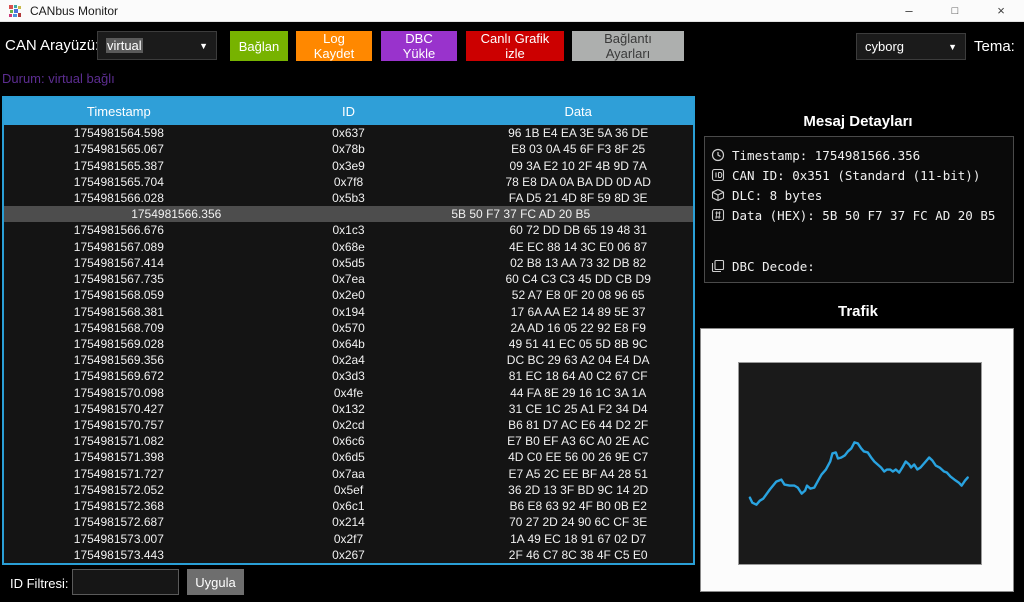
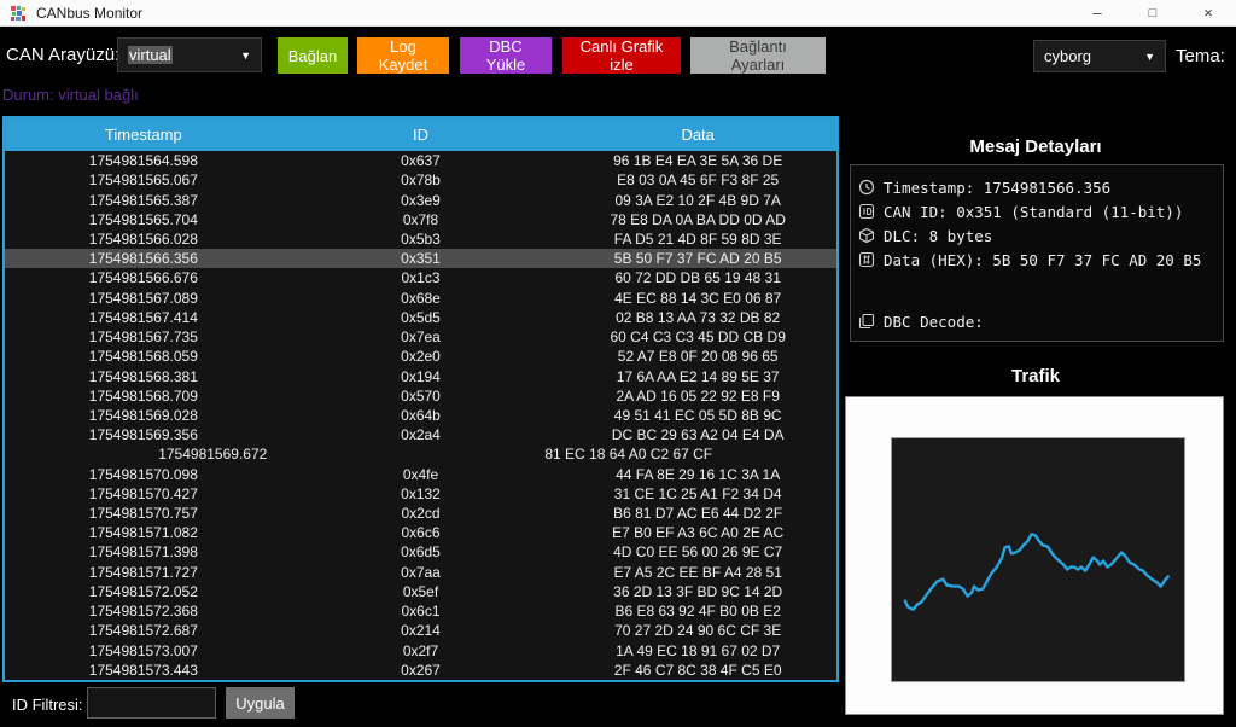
  CANbus Monitor
  –
  □
  ×
  CAN Arayüzü
  virtual
  ▼
  Bağlan
  Log Kaydet
  DBC Yükle
  Canlı Grafik izle
  Bağlantı Ayarları
  cyborg
  ▼
  Tema:
  Durum: virtual bağlı
  Timestamp
  ID
  Data
  1754981564.598
  0x637
  96 1B E4 EA 3E 5A 36 DE
  1754981565.067
  0x78b
  E8 03 0A 45 6F F3 8F 25
  1754981565.387
  0x3e9
  09 3A E2 10 2F 4B 9D 7A
  1754981565.704
  0x7f8
  78 E8 DA 0A BA DD 0D AD
  1754981566.028
  0x5b3
  FA D5 21 4D 8F 59 8D 3E
  1754981566.356
+ 0x351
  5B 50 F7 37 FC AD 20 B5
  1754981566.676
  0x1c3
  60 72 DD DB 65 19 48 31
  1754981567.089
  0x68e
  4E EC 88 14 3C E0 06 87
  1754981567.414
  0x5d5
  02 B8 13 AA 73 32 DB 82
  1754981567.735
  0x7ea
  60 C4 C3 C3 45 DD CB D9
  1754981568.059
  0x2e0
  52 A7 E8 0F 20 08 96 65
  1754981568.381
  0x194
  17 6A AA E2 14 89 5E 37
  1754981568.709
  0x570
  2A AD 16 05 22 92 E8 F9
  1754981569.028
  0x64b
  49 51 41 EC 05 5D 8B 9C
  1754981569.356
  0x2a4
  DC BC 29 63 A2 04 E4 DA
  1754981569.672
- 0x3d3
  81 EC 18 64 A0 C2 67 CF
  1754981570.098
  0x4fe
  44 FA 8E 29 16 1C 3A 1A
  1754981570.427
  0x132
  31 CE 1C 25 A1 F2 34 D4
  1754981570.757
  0x2cd
  B6 81 D7 AC E6 44 D2 2F
  1754981571.082
  0x6c6
  E7 B0 EF A3 6C A0 2E AC
  1754981571.398
  0x6d5
  4D C0 EE 56 00 26 9E C7
  1754981571.727
  0x7aa
  E7 A5 2C EE BF A4 28 51
  1754981572.052
  0x5ef
  36 2D 13 3F BD 9C 14 2D
  1754981572.368
  0x6c1
  B6 E8 63 92 4F B0 0B E2
  1754981572.687
  0x214
  70 27 2D 24 90 6C CF 3E
  1754981573.007
  0x2f7
  1A 49 EC 18 91 67 02 D7
  1754981573.443
  0x267
  2F 46 C7 8C 38 4F C5 E0
  ID Filtresi:
  Uygula
  Mesaj Detayları
  Timestamp: 1754981566.356
  CAN ID: 0x351 (Standard (11-bit))
  DLC: 8 bytes
  Data (HEX): 5B 50 F7 37 FC AD 20 B5
  DBC Decode:
  Trafik
